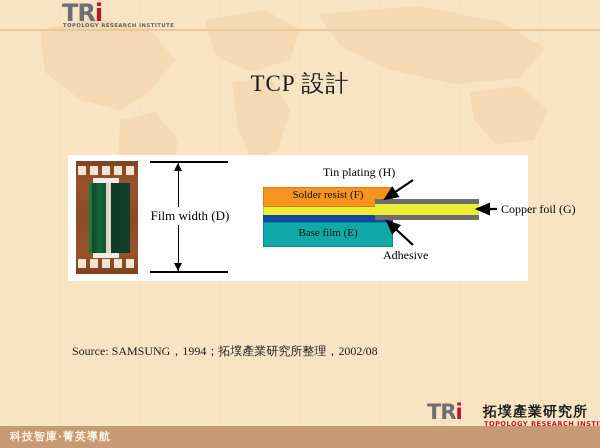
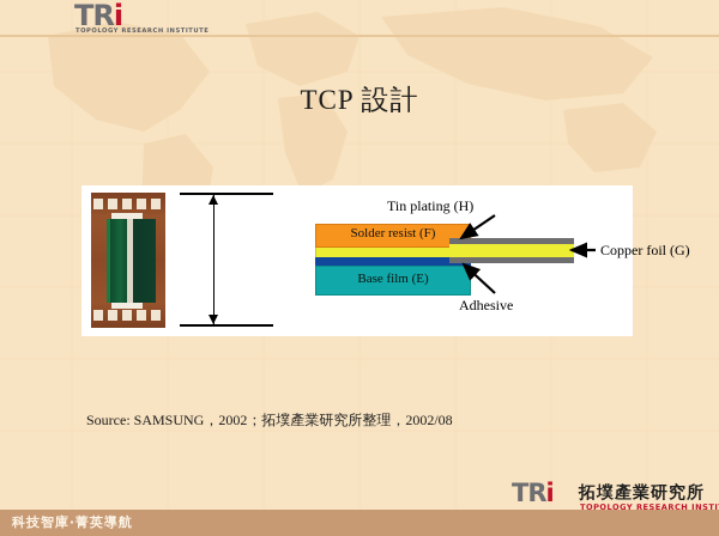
  TRi
  TCP 設計
- Film width (D)
  Solder resist (F)
  Base film (E)
  Tin plating (H)
  Copper foil (G)
  Adhesive
- Source: SAMSUNG，1994；拓墣產業研究所整理，2002/08
+ Source: SAMSUNG，2002；拓墣產業研究所整理，2002/08
  TRi
  拓墣產業研究所
  TOPOLOGY RESEARCH INSTI
  科技智庫‧菁英導航
